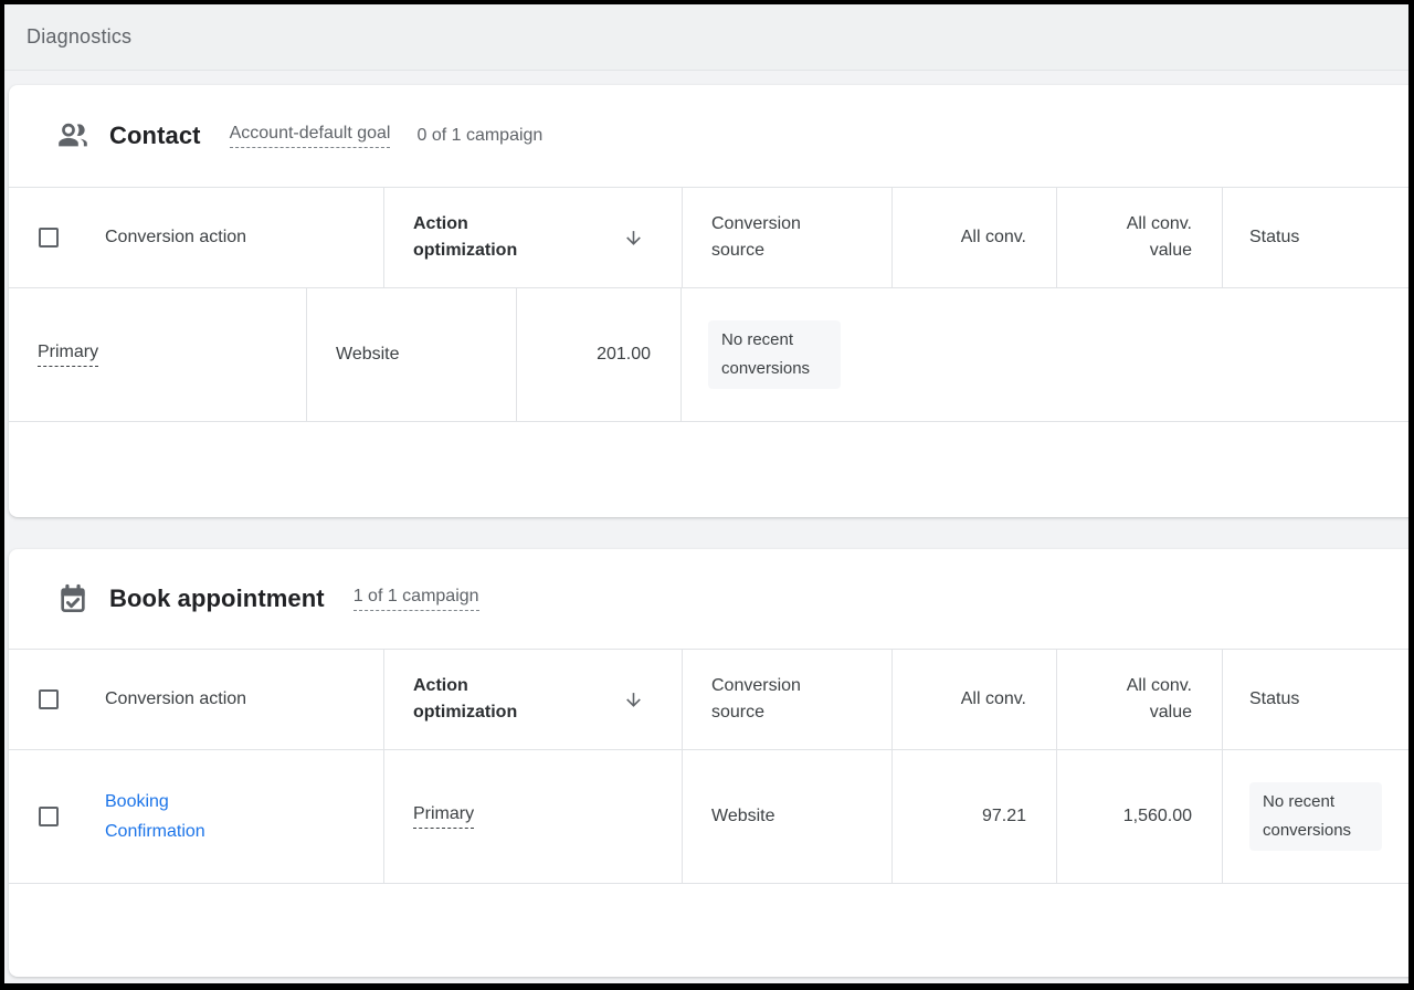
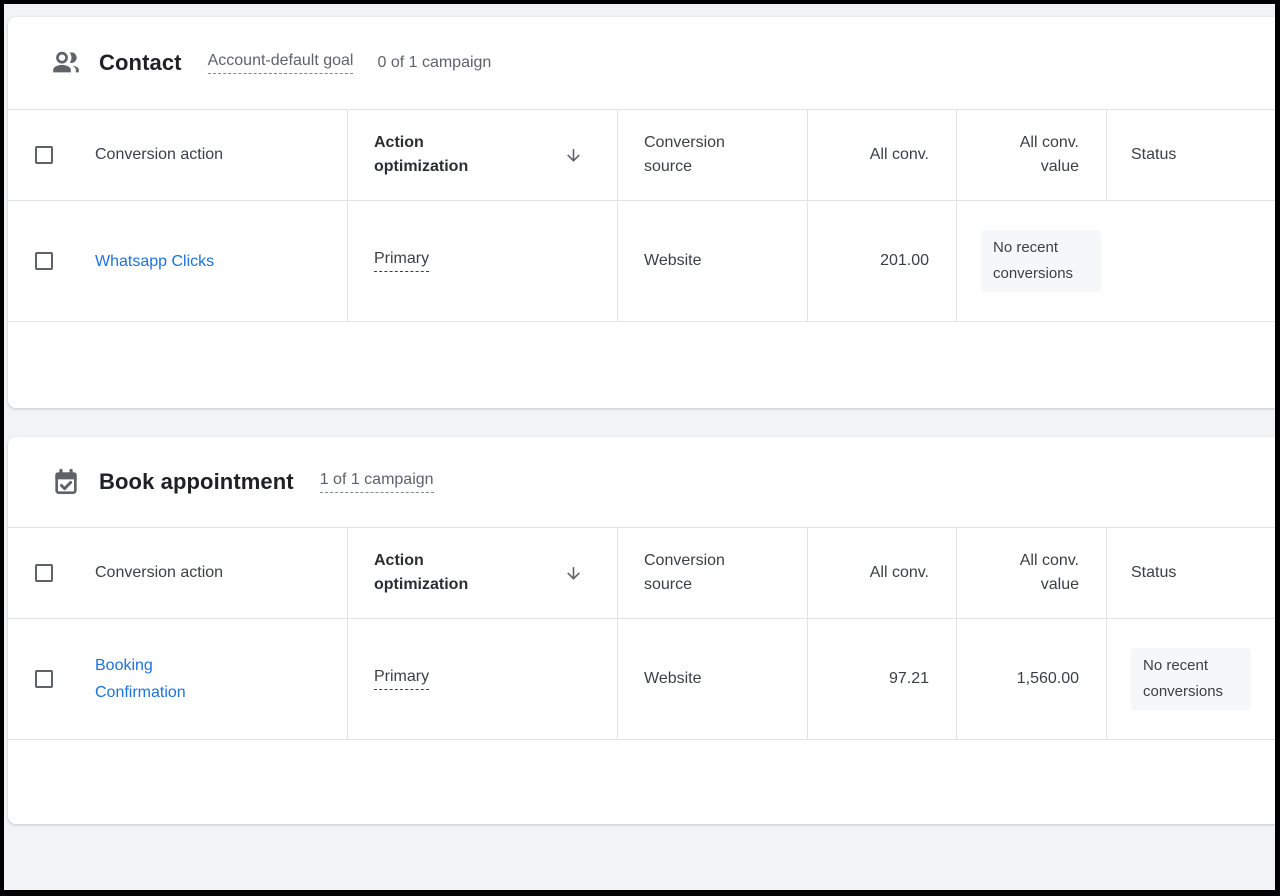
- Diagnostics
  Contact
  Account-default goal
  0 of 1 campaign
  Conversion action
  Action optimization
  Conversion source
  All conv.
  All conv. value
  Status
+ Whatsapp Clicks
  Primary
  Website
  201.00
  No recent conversions
  Book appointment
  1 of 1 campaign
  Conversion action
  Action optimization
  Conversion source
  All conv.
  All conv. value
  Status
  Booking Confirmation
  Primary
  Website
  97.21
  1,560.00
  No recent conversions
